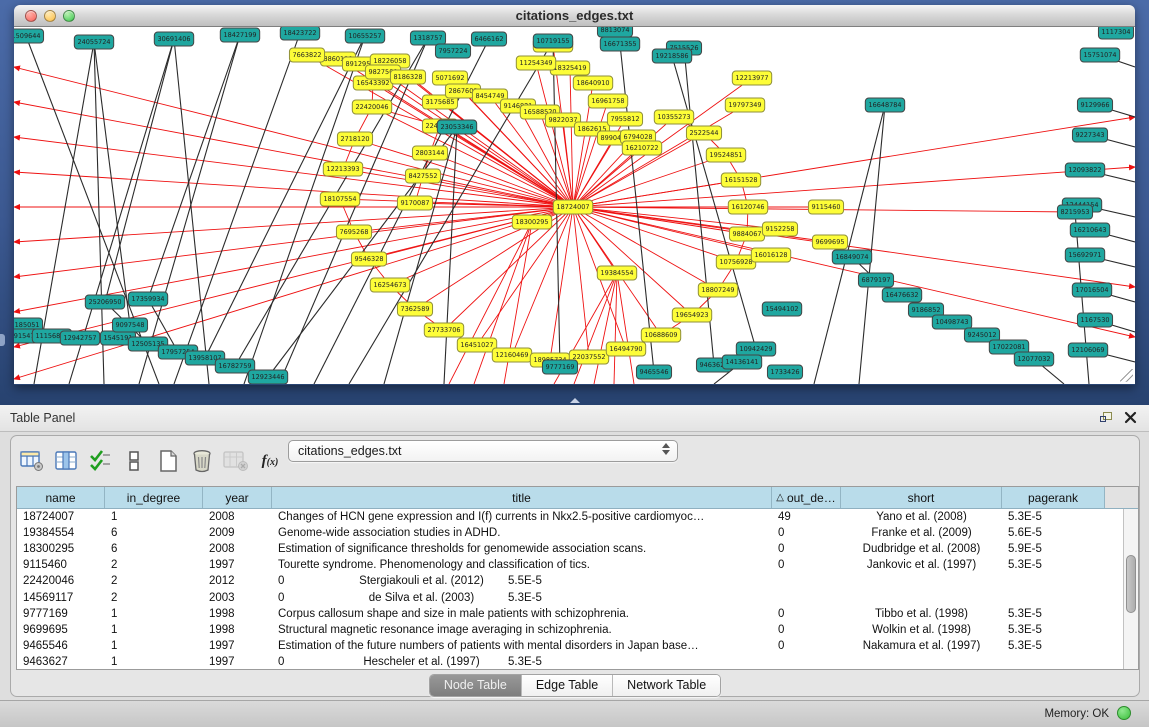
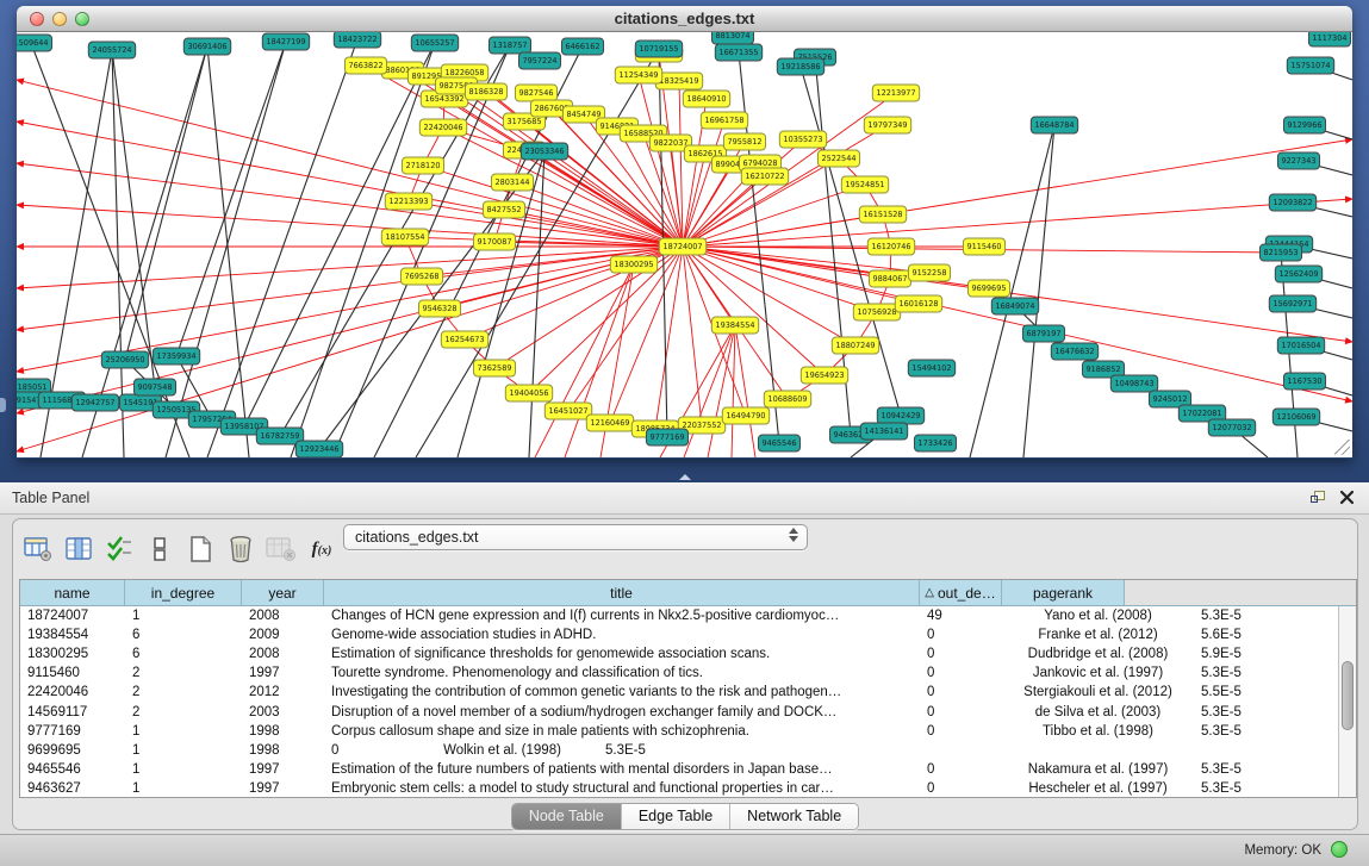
  citations_edges.txt
  18724007
  891295
  18226058
  16543392
  22420046
  2718120
  12213393
  2803144
  18107554
  8427552
  9170087
  98275
  8186328
- 5071692
+ 9827546
  3175685
  286760
  8454749
  16588520
  9822037
  89904
  6794028
  16210722
  8325419
  18640910
  16961758
  7955812
  11254349
  12213977
  19797349
  7663822
  7695268
  9546328
  16254673
  7362589
- 27733706
+ 19404056
  16451027
  12160469
  22037552
  16494790
  10688609
  19654923
  18807249
  10756928
  9884067
  16120746
  16151528
  19524851
  2522544
  10355273
  16016128
  9152258
  18300295
  19384554
  9115460
  9699695
  1509644
  24055724
  30691406
  18427199
  18423722
  10655257
  1318757
  6466162
  10719155
  16671355
  7515526
  7957224
  19218586
  8813074
  16648784
  185051
  111568
  12942757
  25206950
  154519
  9097548
  17359934
  12505135
  179572
  13958107
  16782759
  12923446
  9777169
  9465546
  94636
  10942429
  15494102
  16849074
  6879197
  16476632
  9186852
  10498743
  9245012
  17022081
  12077032
  15751074
  9129966
  9227343
  12093822
- 16210643
+ 12562409
  15692971
  17016504
  1167530
  12106069
  8215953
  1117304
  14136141
  1733426
  Table Panel
  f(x)
  citations_edges.txt
  name
  in_degree
  year
  title
  △
  out_de…
- short
  pagerank
  18724007
  1
  2008
  Changes of HCN gene expression and I(f) currents in Nkx2.5-positive cardiomyoc…
  49
  Yano et al. (2008)
  5.3E-5
  19384554
  6
  2009
  Genome-wide association studies in ADHD.
  0
- Franke et al. (2009)
+ Franke et al. (2012)
  5.6E-5
  18300295
  6
  2008
  Estimation of significance thresholds for genomewide association scans.
  0
  Dudbridge et al. (2008)
  5.9E-5
  9115460
  2
  1997
  Tourette syndrome. Phenomenology and classification of tics.
  0
  Jankovic et al. (1997)
  5.3E-5
  22420046
  2
  2012
+ Investigating the contribution of common genetic variants to the risk and pathogen…
  0
  Stergiakouli et al. (2012)
  5.5E-5
  14569117
  2
  2003
+ Disruption of a novel member of a sodium/hydrogen exchanger family and DOCK…
  0
  de Silva et al. (2003)
  5.3E-5
  9777169
  1
  1998
  Corpus callosum shape and size in male patients with schizophrenia.
  0
  Tibbo et al. (1998)
  5.3E-5
  9699695
  1
  1998
- Structural magnetic resonance image averaging in schizophrenia.
  0
  Wolkin et al. (1998)
  5.3E-5
  9465546
  1
  1997
  Estimation of the future numbers of patients with mental disorders in Japan base…
  0
  Nakamura et al. (1997)
  5.3E-5
  9463627
  1
  1997
+ Embryonic stem cells: a model to study structural and functional properties in car…
  0
  Hescheler et al. (1997)
  5.3E-5
  Node Table
  Edge Table
  Network Table
  Memory: OK
